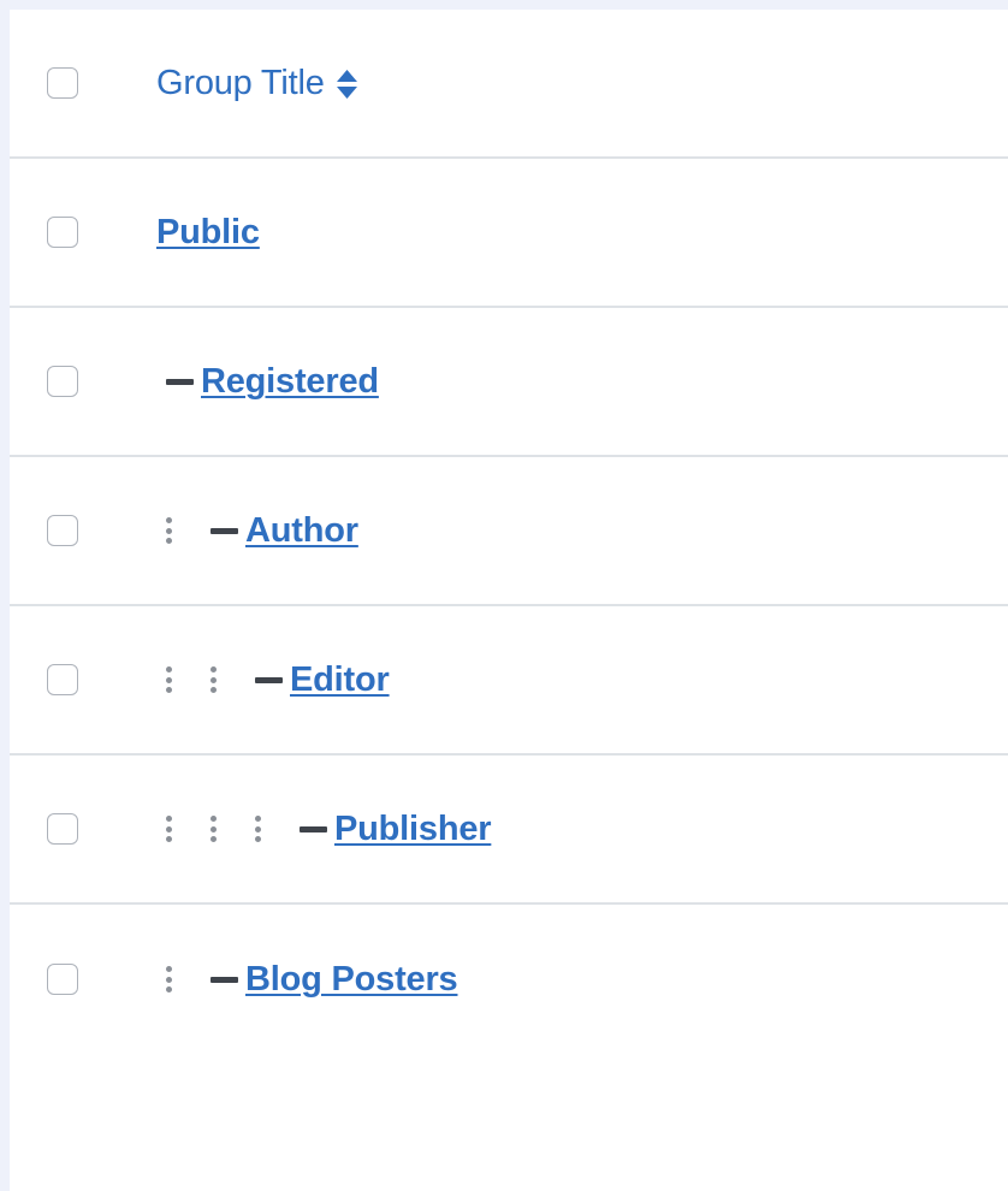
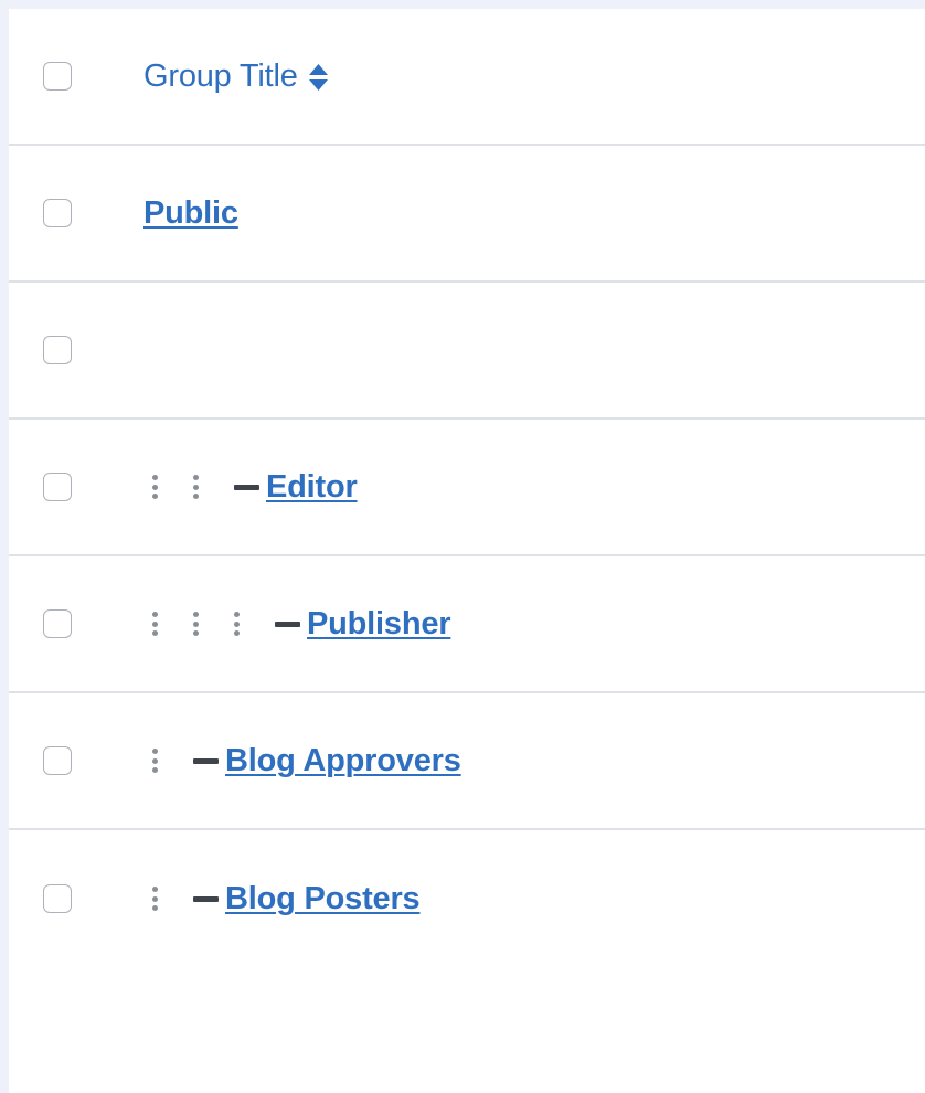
  Group Title
  Public
- Registered
- Author
  Editor
  Publisher
+ Blog Approvers
  Blog Posters
